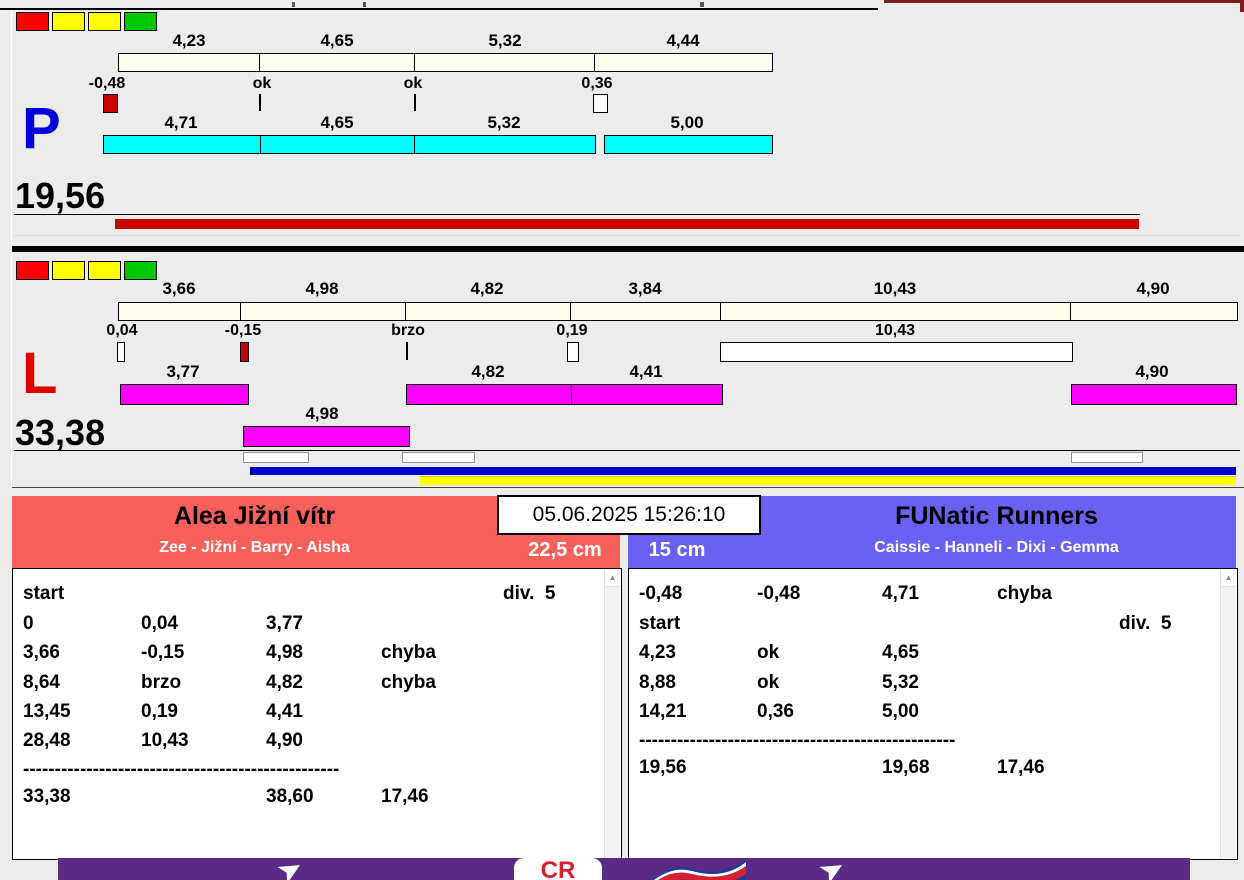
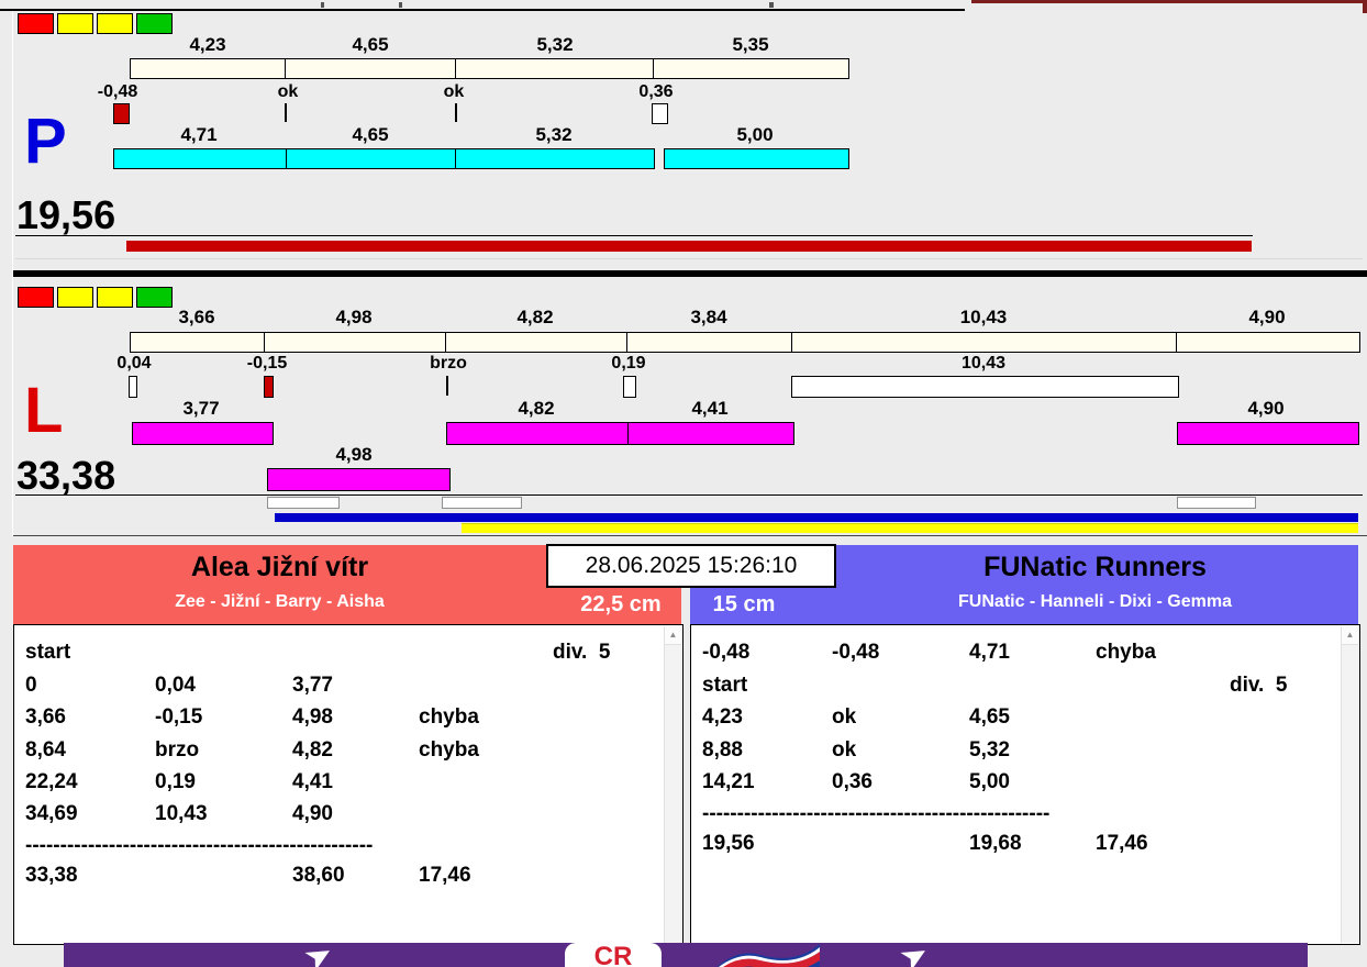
  4,23
  4,65
  5,32
- 4,44
+ 5,35
  -0,48
  ok
  ok
  0,36
  P
  4,71
  4,65
  5,32
  5,00
  19,56
  3,66
  4,98
  4,82
  3,84
  10,43
  4,90
  0,04
  -0,15
  brzo
  0,19
  10,43
  L
  3,77
  4,82
  4,41
  4,90
  4,98
  33,38
  Alea Jižní vítr
  Zee - Jižní - Barry - Aisha
  FUNatic Runners
- Caissie - Hanneli - Dixi - Gemma
+ FUNatic - Hanneli - Dixi - Gemma
  22,5 cm
  15 cm
- 05.06.2025 15:26:10
+ 28.06.2025 15:26:10
  start
  div. 5
  0
  0,04
  3,77
  3,66
  -0,15
  4,98
  chyba
  8,64
  brzo
  4,82
  chyba
- 13,45
+ 22,24
  0,19
  4,41
- 28,48
+ 34,69
  10,43
  4,90
  --------------------------------------------------
  33,38
  38,60
  17,46
  ▲
  -0,48
  -0,48
  4,71
  chyba
  start
  div. 5
  4,23
  ok
  4,65
  8,88
  ok
  5,32
  14,21
  0,36
  5,00
  --------------------------------------------------
  19,56
  19,68
  17,46
  ▲
  CR
